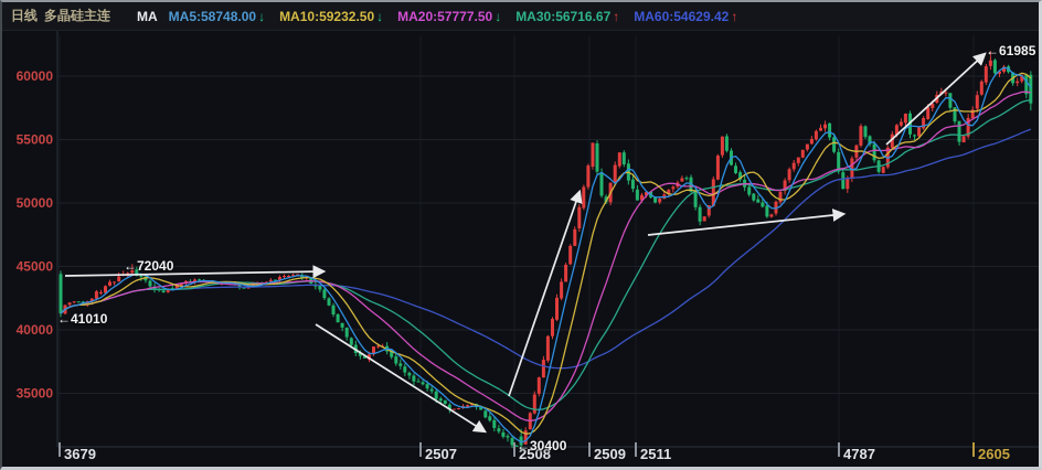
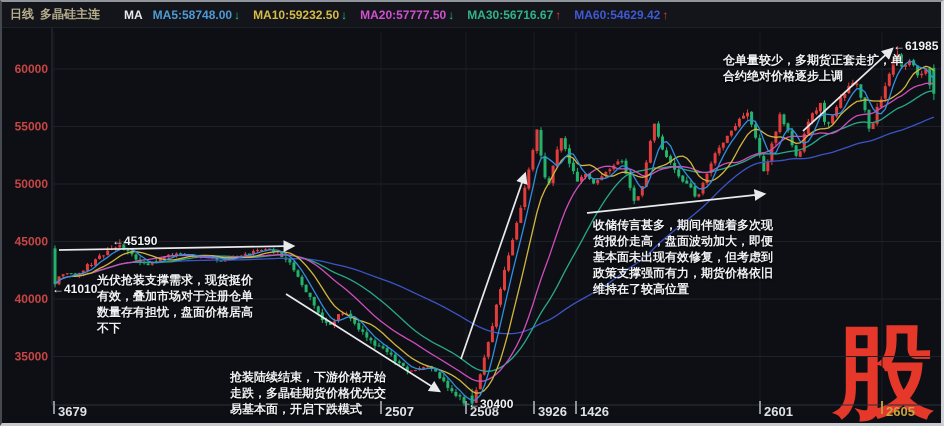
  日线
  多晶硅主连
  MA
  MA5:58748.00
  ↓
  MA10:59232.50
  ↓
  MA20:57777.50
  ↓
  MA30:56716.67
  ↑
  MA60:54629.42
  ↑
  60000
  55000
  50000
  45000
  40000
  35000
  3679
  2507
  2508
- 2509
+ 3926
- 2511
+ 1426
- 4787
+ 2601
  2605
+ 仓单量较少，多期货正套走扩，单合约绝对价格逐步上调
+ 收储传言甚多，期间伴随着多次现货报价走高，盘面波动加大，即便基本面未出现有效修复，但考虑到政策支撑强而有力，期货价格依旧维持在了较高位置
+ 光伏抢装支撑需求，现货挺价有效，叠加市场对于注册仓单数量存有担忧，盘面价格居高不下
+ 抢装陆续结束，下游价格开始走跌，多晶硅期货价格优先交易基本面，开启下跌模式
+ 股
- ←72040
+ ←45190
  ←41010
  ←61985
  ←30400
